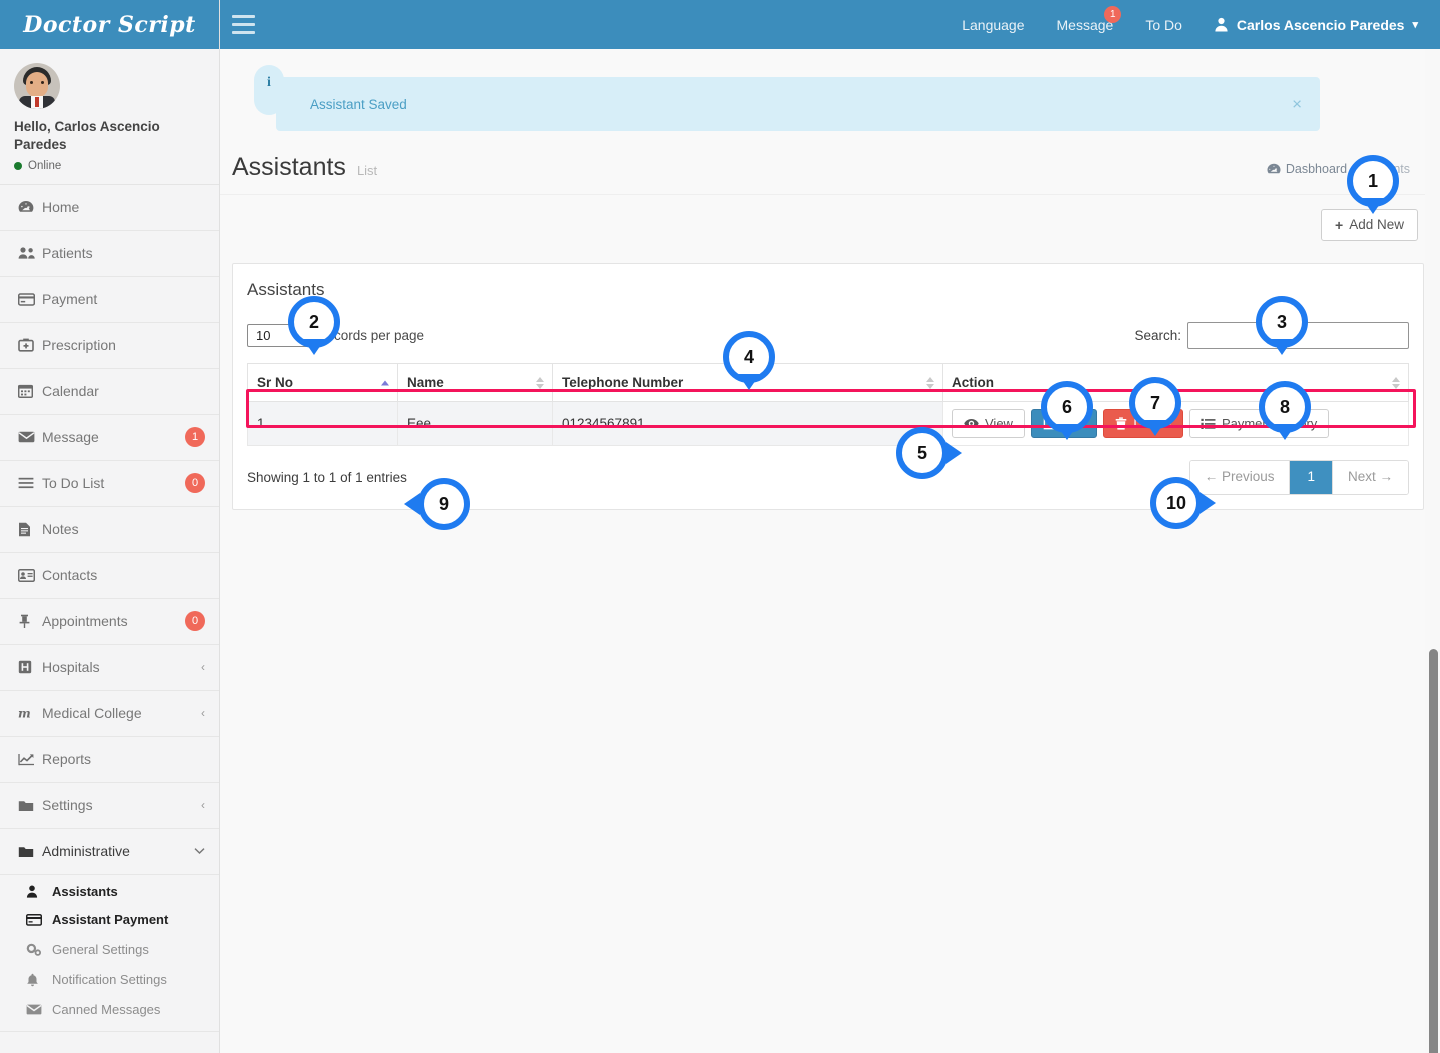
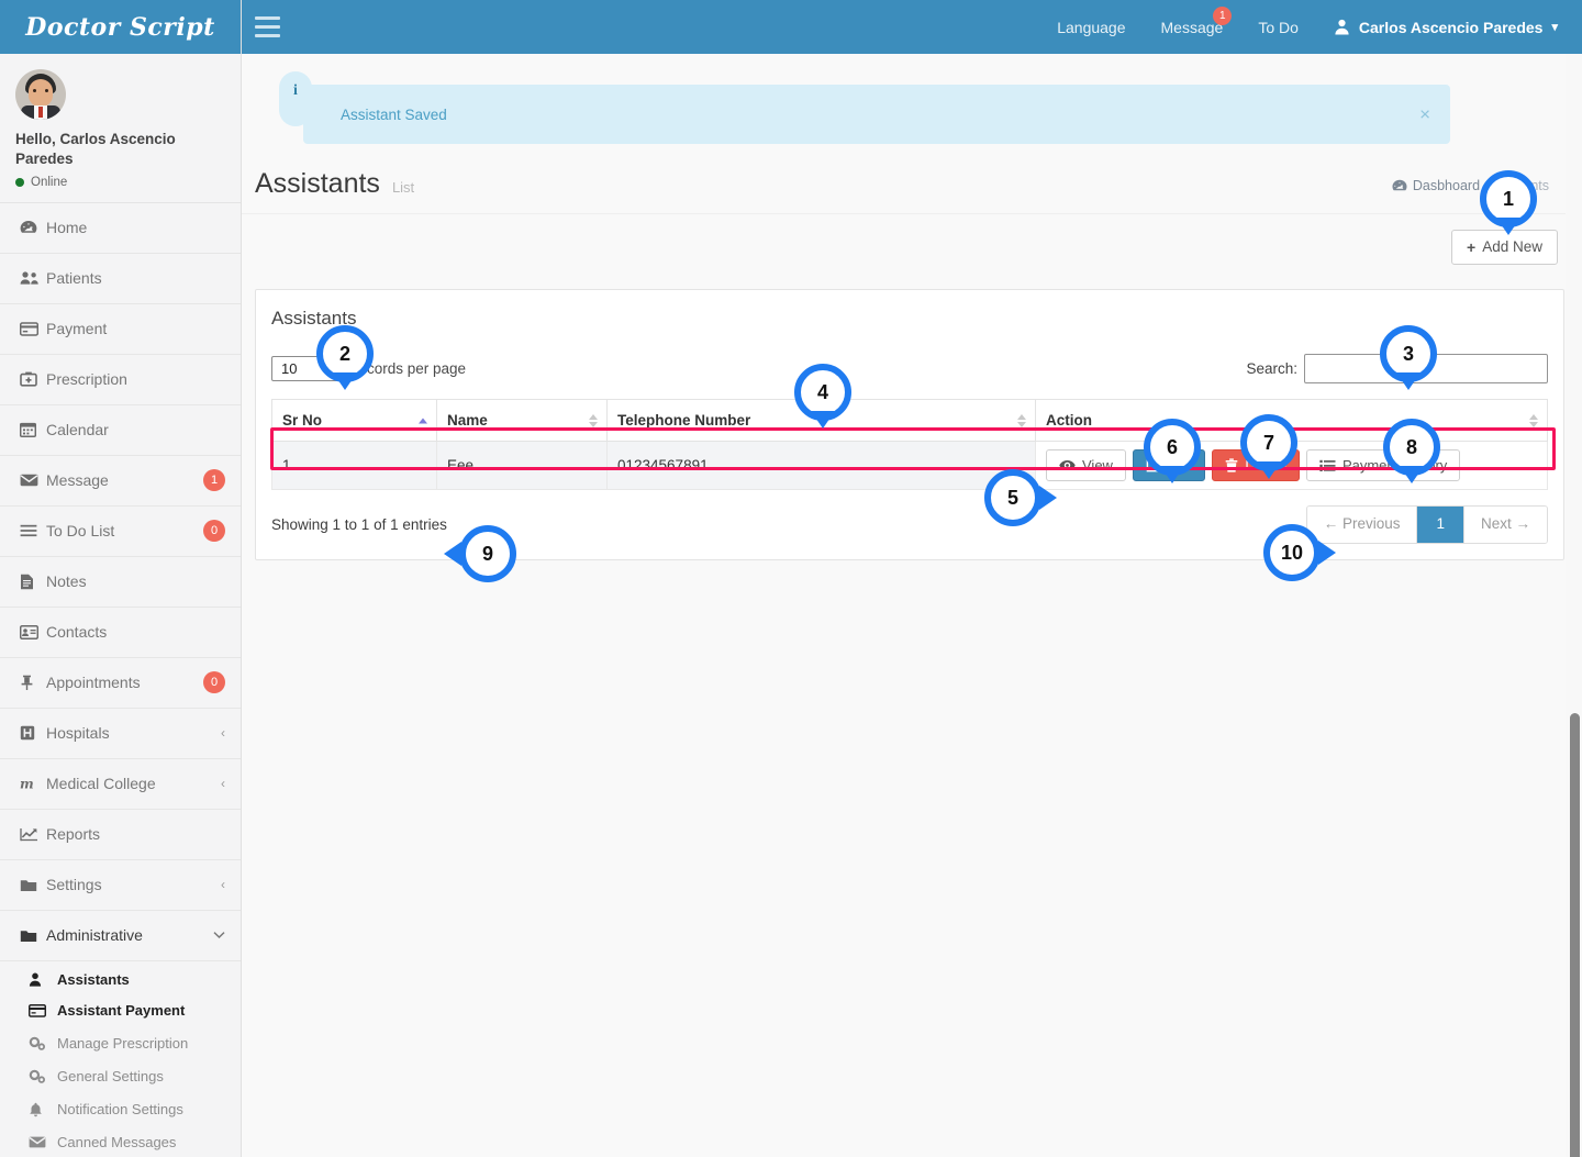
  Doctor Script
  Hello, Carlos Ascencio Paredes
  Online
  Home
  Patients
  Payment
  Prescription
  Calendar
  Message
  1
  To Do List
  0
  Notes
  Contacts
  Appointments
  0
  Hospitals
  ‹
  m
  Medical College
  ‹
  Reports
  Settings
  ‹
  Administrative
  Assistants
  Assistant Payment
+ Manage Prescription
  General Settings
  Notification Settings
  Canned Messages
  Language
  Message
  1
  To Do
  Carlos Ascencio Paredes
  ▾
  i
  Assistant Saved
  ×
  Assistants
  List
  Dasbhoard
  +
  Add New
  Assistants
  10
  cords per page
  Search:
  Sr No	Name	Telephone Number	Action
  Showing 1 to 1 of 1 entries
  ← Previous
  1
  Next →
  1
  2
  3
  4
  5
  6
  7
  8
  9
  10
